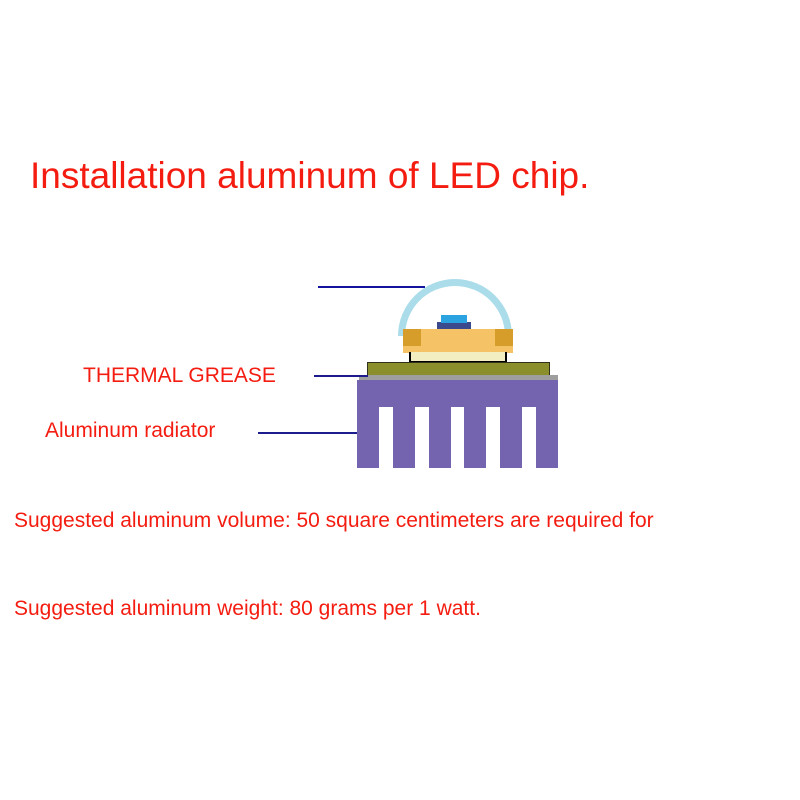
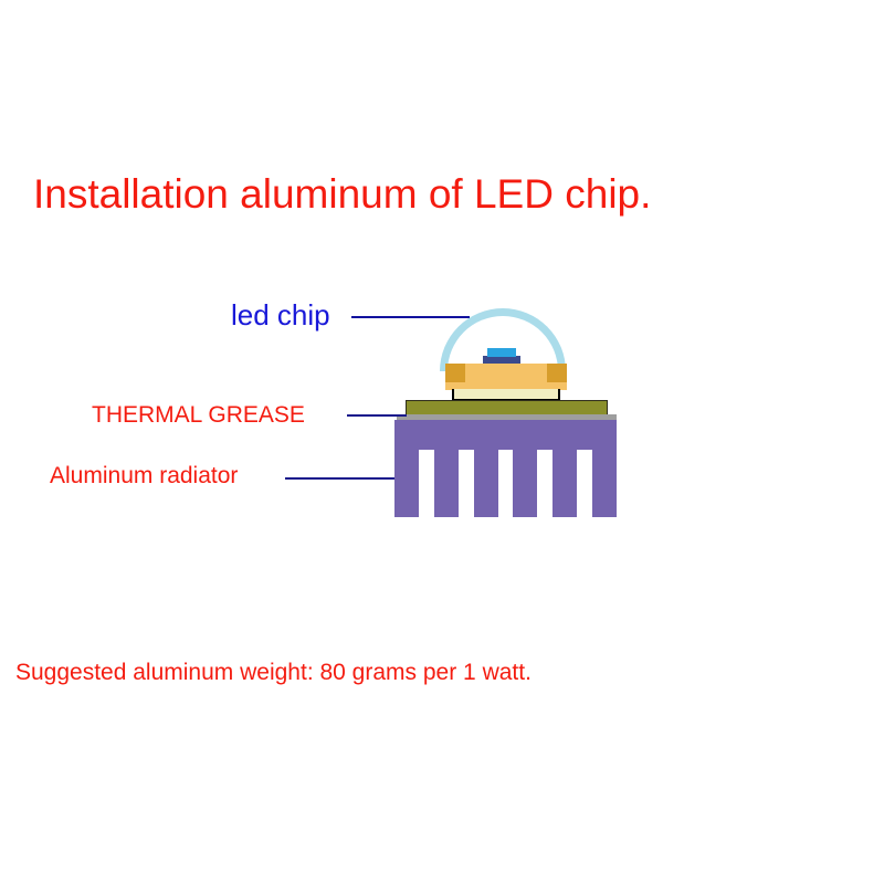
  Installation aluminum of LED chip.
+ led chip
  THERMAL GREASE
  Aluminum radiator
- Suggested aluminum volume: 50 square centimeters are required for
  Suggested aluminum weight: 80 grams per 1 watt.
